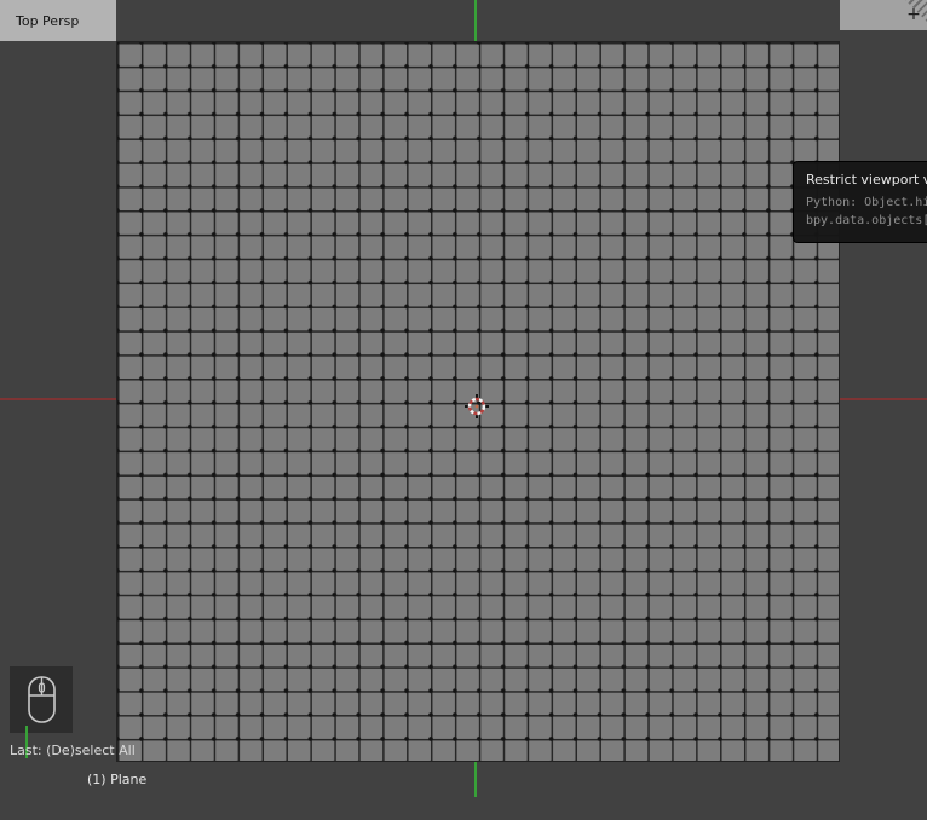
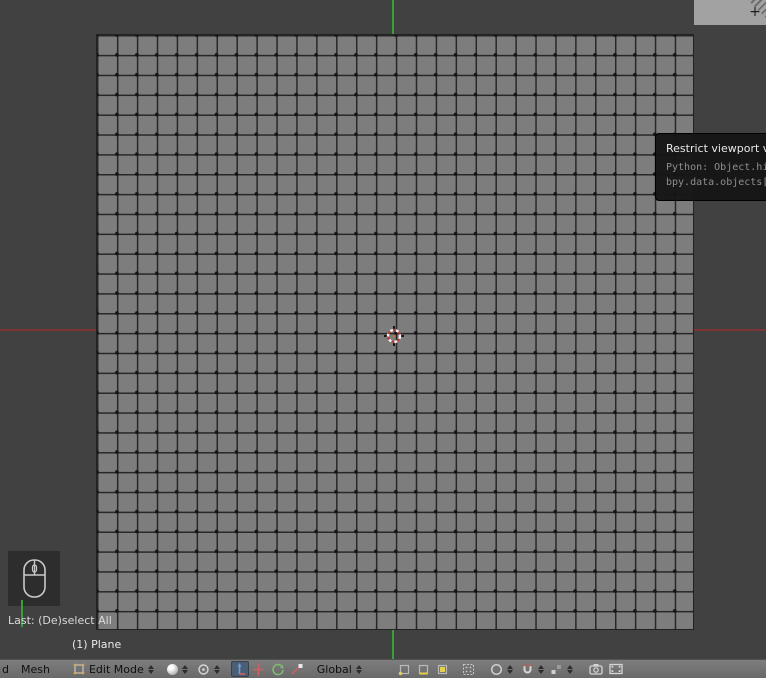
- Top Persp
  +
  Last: (De)select All
  (1) Plane
  Restrict viewport
  Python: Object.hi
  bpy.data.objects[
+ d
+ Mesh
+ Edit Mode
+ Global
